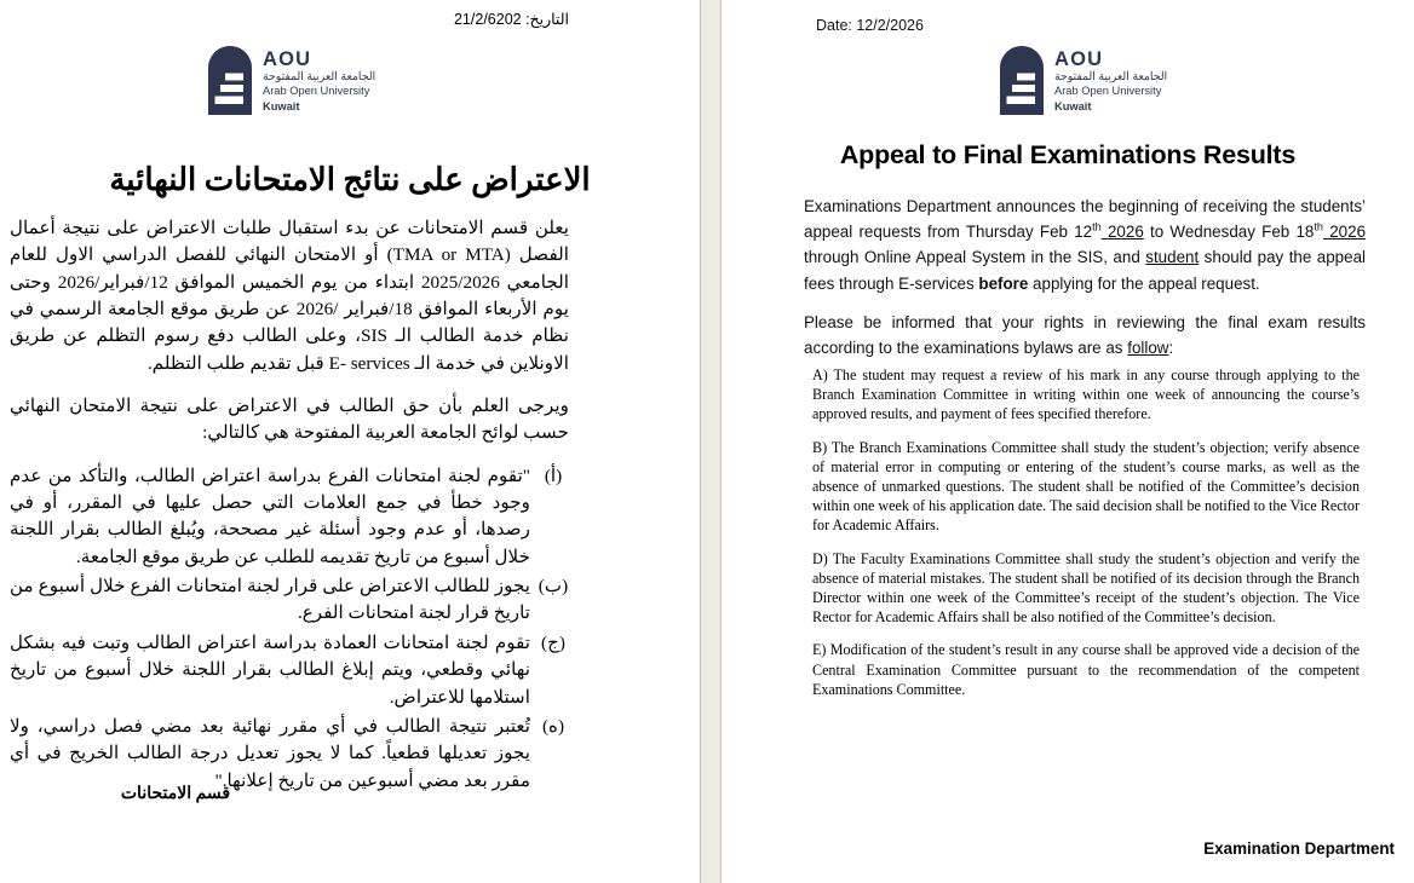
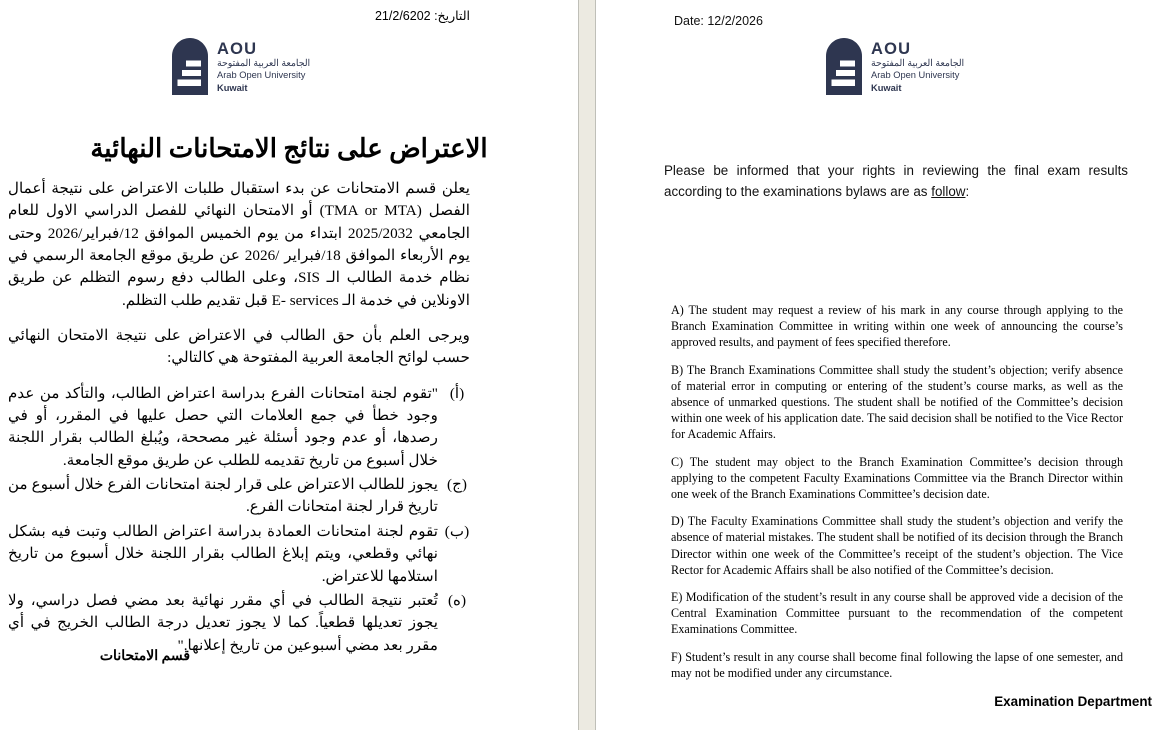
  التاريخ: 2026/2/12
  AOU
  الجامعة العربية المفتوحة
  Arab Open University
  Kuwait
  الاعتراض على نتائج الامتحانات النهائية
- يعلن قسم الامتحانات عن بدء استقبال طلبات الاعتراض على نتيجة أعمال الفصل (TMA or MTA) أو الامتحان النهائي للفصل الدراسي الاول للعام الجامعي 2025/2026 ابتداء من يوم الخميس الموافق 12/فبراير/2026 وحتى يوم الأربعاء الموافق 18/فبراير /2026 عن طريق موقع الجامعة الرسمي في نظام خدمة الطالب الـ SIS، وعلى الطالب دفع رسوم التظلم عن طريق الاونلاين في خدمة الـ E- services قبل تقديم طلب التظلم.
+ يعلن قسم الامتحانات عن بدء استقبال طلبات الاعتراض على نتيجة أعمال الفصل (TMA or MTA) أو الامتحان النهائي للفصل الدراسي الاول للعام الجامعي 2025/2032 ابتداء من يوم الخميس الموافق 12/فبراير/2026 وحتى يوم الأربعاء الموافق 18/فبراير /2026 عن طريق موقع الجامعة الرسمي في نظام خدمة الطالب الـ SIS، وعلى الطالب دفع رسوم التظلم عن طريق الاونلاين في خدمة الـ E- services قبل تقديم طلب التظلم.
  ويرجى العلم بأن حق الطالب في الاعتراض على نتيجة الامتحان النهائي حسب لوائح الجامعة العربية المفتوحة هي كالتالي:
  (أ)
  "تقوم لجنة امتحانات الفرع بدراسة اعتراض الطالب، والتأكد من عدم وجود خطأ في جمع العلامات التي حصل عليها في المقرر، أو في رصدها، أو عدم وجود أسئلة غير مصححة، ويُبلغ الطالب بقرار اللجنة خلال أسبوع من تاريخ تقديمه للطلب عن طريق موقع الجامعة.
- (ب)
+ (ج)
  يجوز للطالب الاعتراض على قرار لجنة امتحانات الفرع خلال أسبوع من تاريخ قرار لجنة امتحانات الفرع.
- (ج)
+ (ب)
  تقوم لجنة امتحانات العمادة بدراسة اعتراض الطالب وتبت فيه بشكل نهائي وقطعي، ويتم إبلاغ الطالب بقرار اللجنة خلال أسبوع من تاريخ استلامها للاعتراض.
  (ه)
  تُعتبر نتيجة الطالب في أي مقرر نهائية بعد مضي فصل دراسي، ولا يجوز تعديلها قطعياً. كما لا يجوز تعديل درجة الطالب الخريج في أي مقرر بعد مضي أسبوعين من تاريخ إعلانها."
  قسم الامتحانات
  Date: 12/2/2026
  AOU
  الجامعة العربية المفتوحة
  Arab Open University
  Kuwait
- Appeal to Final Examinations Results
- Examinations Department announces the beginning of receiving the students’ appeal requests from Thursday Feb 12th 2026 to Wednesday Feb 18th 2026 through Online Appeal System in the SIS, and student should pay the appeal fees through E-services before applying for the appeal request.
  Please be informed that your rights in reviewing the final exam results according to the examinations bylaws are as follow:
  A) The student may request a review of his mark in any course through applying to the Branch Examination Committee in writing within one week of announcing the course’s approved results, and payment of fees specified therefore.
  B) The Branch Examinations Committee shall study the student’s objection; verify absence of material error in computing or entering of the student’s course marks, as well as the absence of unmarked questions. The student shall be notified of the Committee’s decision within one week of his application date. The said decision shall be notified to the Vice Rector for Academic Affairs.
+ C) The student may object to the Branch Examination Committee’s decision through applying to the competent Faculty Examinations Committee via the Branch Director within one week of the Branch Examinations Committee’s decision date.
  D) The Faculty Examinations Committee shall study the student’s objection and verify the absence of material mistakes. The student shall be notified of its decision through the Branch Director within one week of the Committee’s receipt of the student’s objection. The Vice Rector for Academic Affairs shall be also notified of the Committee’s decision.
  E) Modification of the student’s result in any course shall be approved vide a decision of the Central Examination Committee pursuant to the recommendation of the competent Examinations Committee.
+ F) Student’s result in any course shall become final following the lapse of one semester, and may not be modified under any circumstance.
  Examination Department
